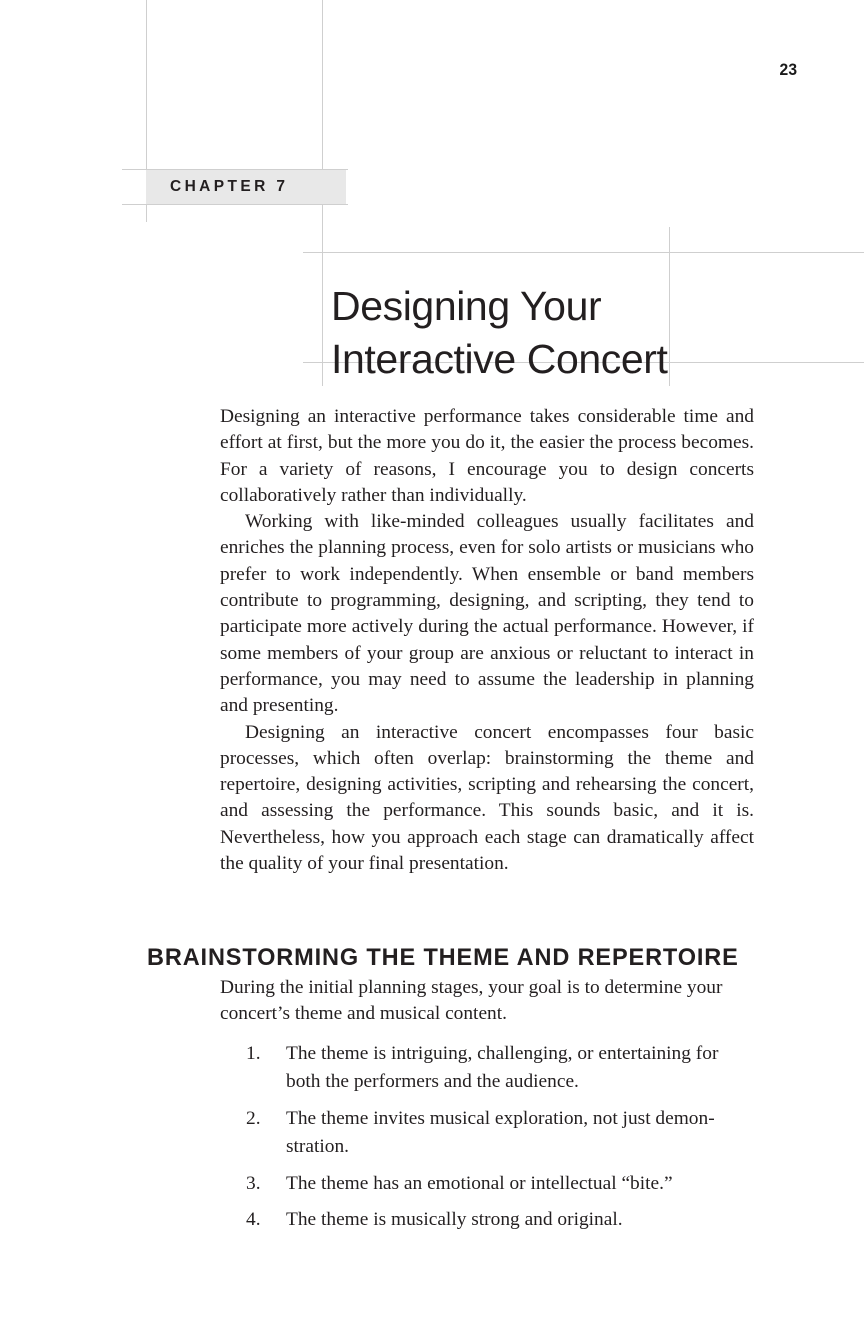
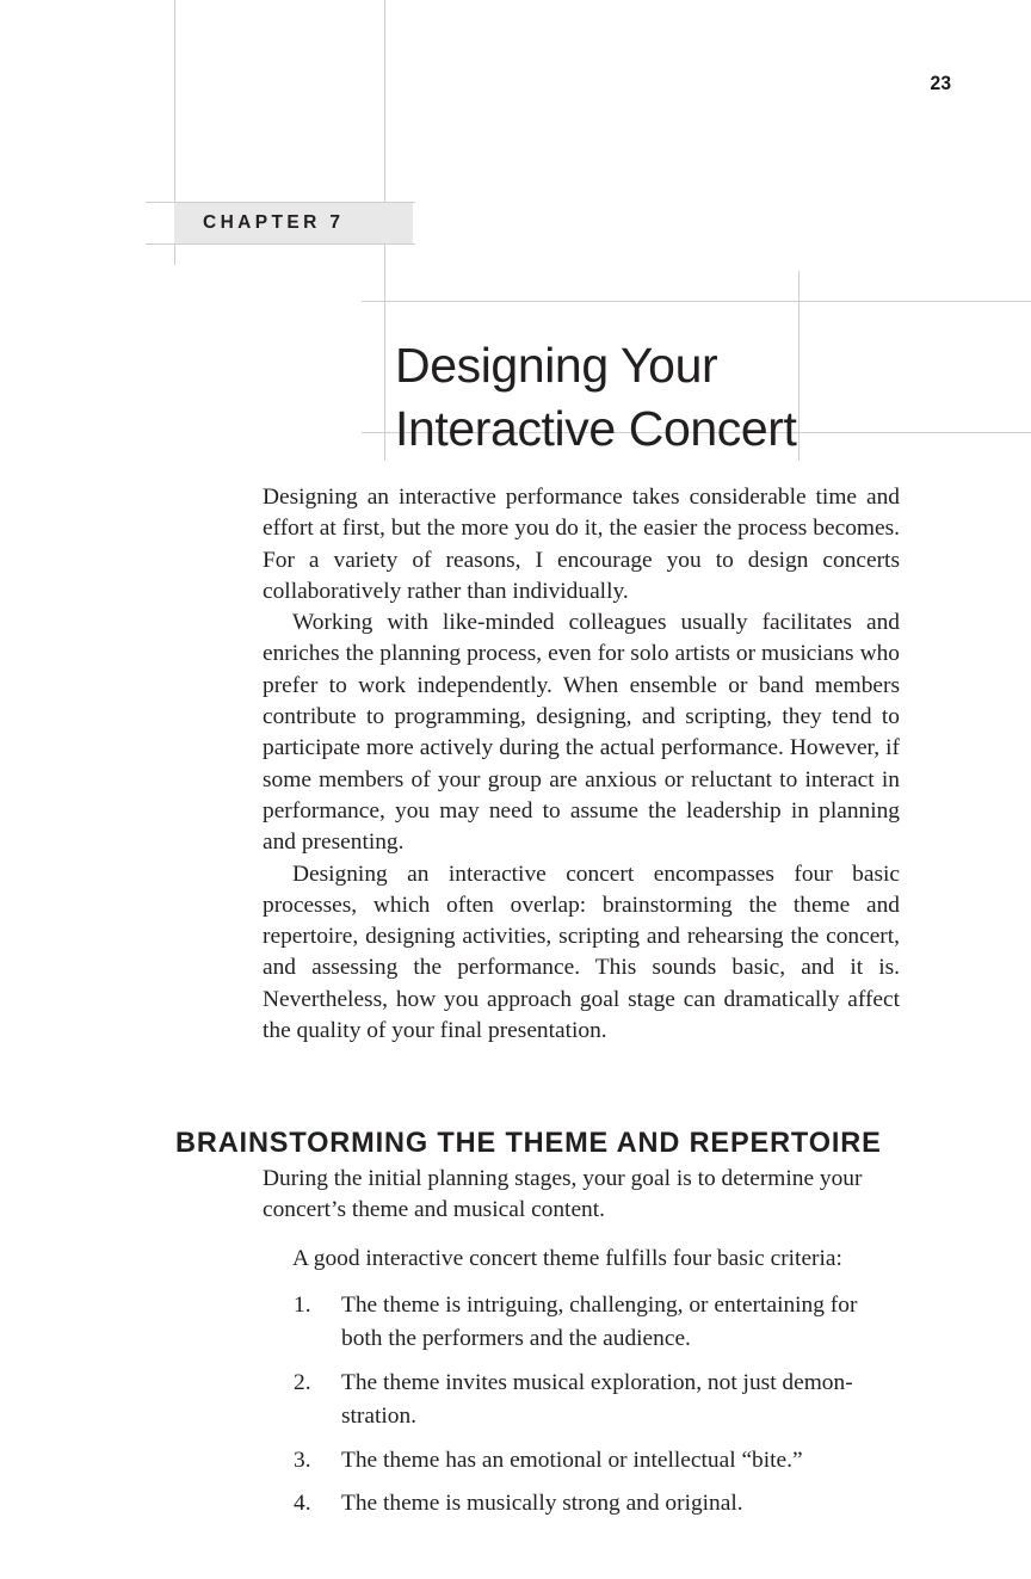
  23
  CHAPTER 7
  Designing Your
  Interactive Concert
  Designing an interactive performance takes considerable time and effort at first, but the more you do it, the easier the process becomes. For a variety of reasons, I encourage you to design concerts collaboratively rather than individually.
  Working with like-minded colleagues usually facilitates and enriches the planning process, even for solo artists or musicians who prefer to work independently. When ensemble or band members contribute to programming, designing, and scripting, they tend to participate more actively during the actual performance. However, if some members of your group are anxious or reluctant to interact in performance, you may need to assume the leadership in planning and presenting.
- Designing an interactive concert encompasses four basic processes, which often overlap: brainstorming the theme and repertoire, designing activities, scripting and rehearsing the concert, and assessing the performance. This sounds basic, and it is. Nevertheless, how you approach each stage can dramatically affect the quality of your final presentation.
+ Designing an interactive concert encompasses four basic processes, which often overlap: brainstorming the theme and repertoire, designing activities, scripting and rehearsing the concert, and assessing the performance. This sounds basic, and it is. Nevertheless, how you approach goal stage can dramatically affect the quality of your final presentation.
  BRAINSTORMING THE THEME AND REPERTOIRE
  During the initial planning stages, your goal is to determine your concert’s theme and musical content.
+ A good interactive concert theme fulfills four basic criteria:
  1.
  The theme is intriguing, challenging, or entertaining for both the performers and the audience.
  2.
  The theme invites musical exploration, not just demon-stration.
  3.
  The theme has an emotional or intellectual “bite.”
  4.
  The theme is musically strong and original.
